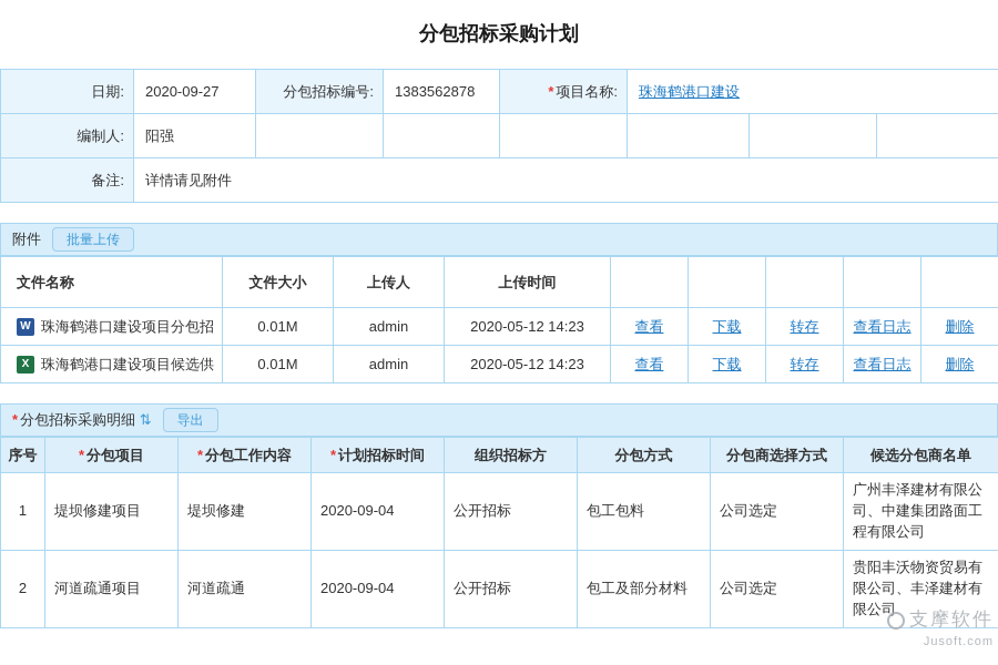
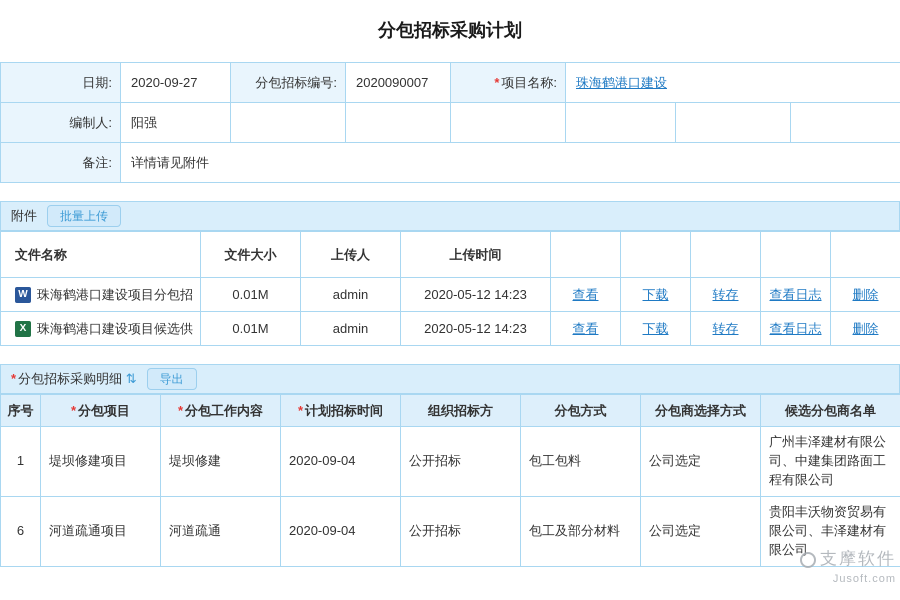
  分包招标采购计划
- 日期:	2020-09-27	分包招标编号:	1383562878	* 项目名称:	珠海鹤港口建设
+ 日期:	2020-09-27	分包招标编号:	2020090007	* 项目名称:	珠海鹤港口建设
  编制人:	阳强
  备注:	详情请见附件
  附件
  批量上传
  文件名称	文件大小	上传人	上传时间
  W 珠海鹤港口建设项目分包招	0.01M	admin	2020-05-12 14:23	查看	下载	转存	查看日志	删除
  X 珠海鹤港口建设项目候选供	0.01M	admin	2020-05-12 14:23	查看	下载	转存	查看日志	删除
  * 分包招标采购明细 ⇅
  导出
  序号	* 分包项目	* 分包工作内容	* 计划招标时间	组织招标方	分包方式	分包商选择方式	候选分包商名单
  1	堤坝修建项目	堤坝修建	2020-09-04	公开招标	包工包料	公司选定	广州丰泽建材有限公司、中建集团路面工程有限公司
- 2	河道疏通项目	河道疏通	2020-09-04	公开招标	包工及部分材料	公司选定	贵阳丰沃物资贸易有限公司、丰泽建材有限公司
+ 6	河道疏通项目	河道疏通	2020-09-04	公开招标	包工及部分材料	公司选定	贵阳丰沃物资贸易有限公司、丰泽建材有限公司
  支摩软件
  Jusoft.com
